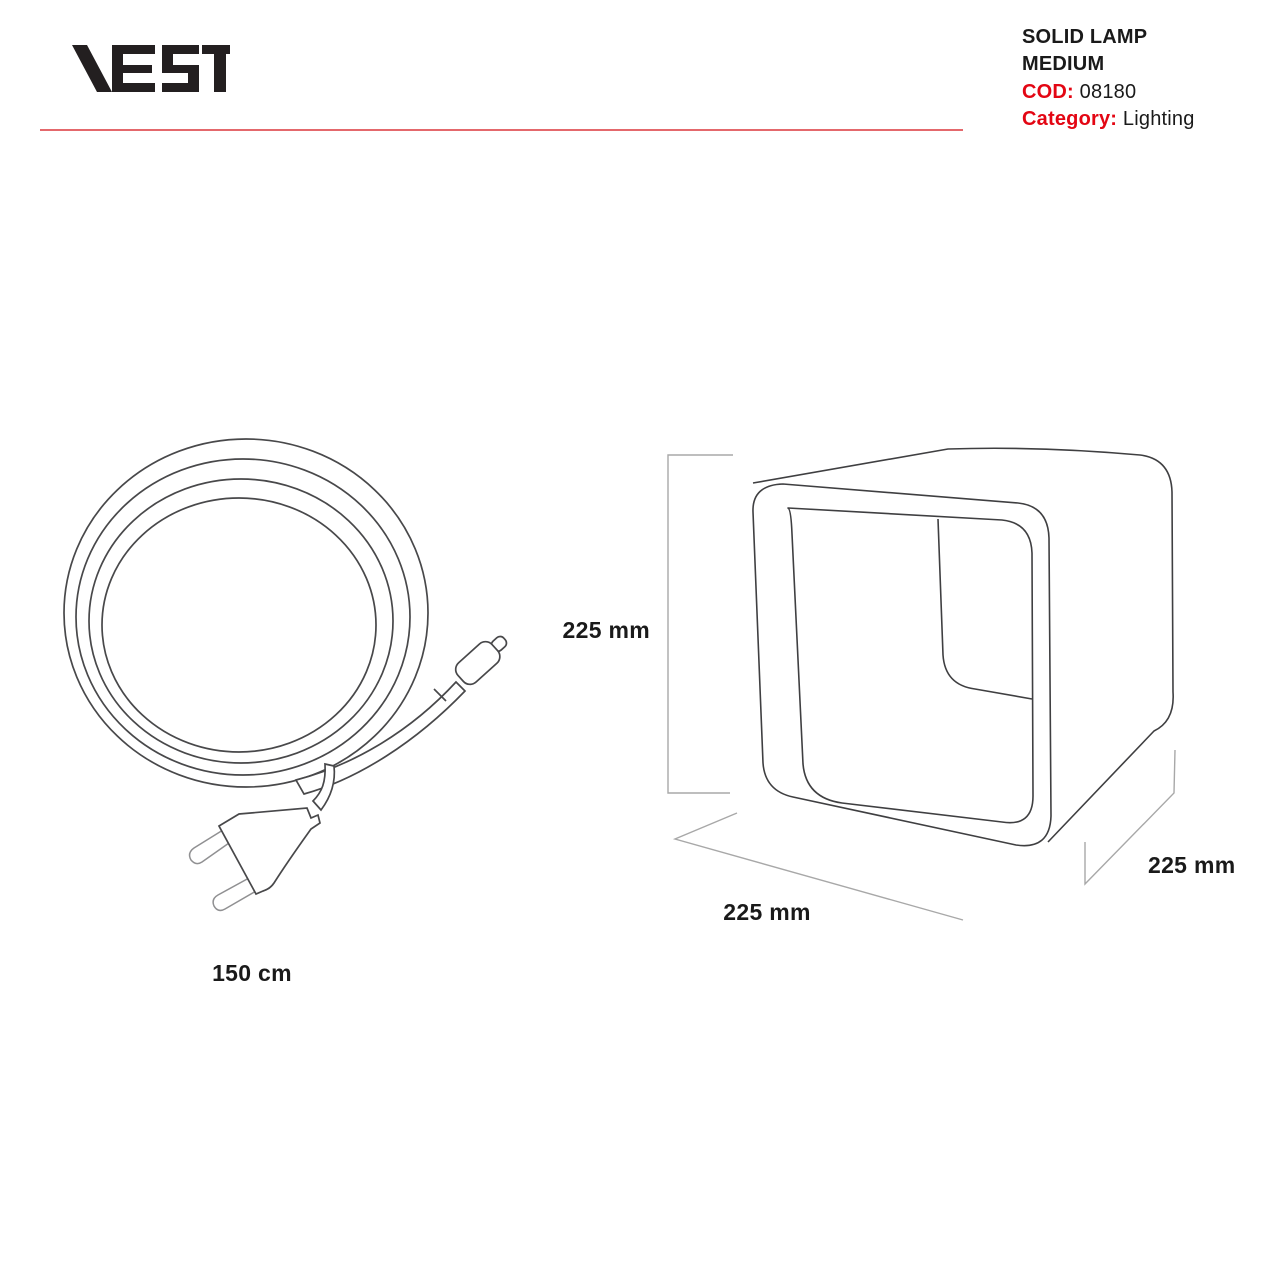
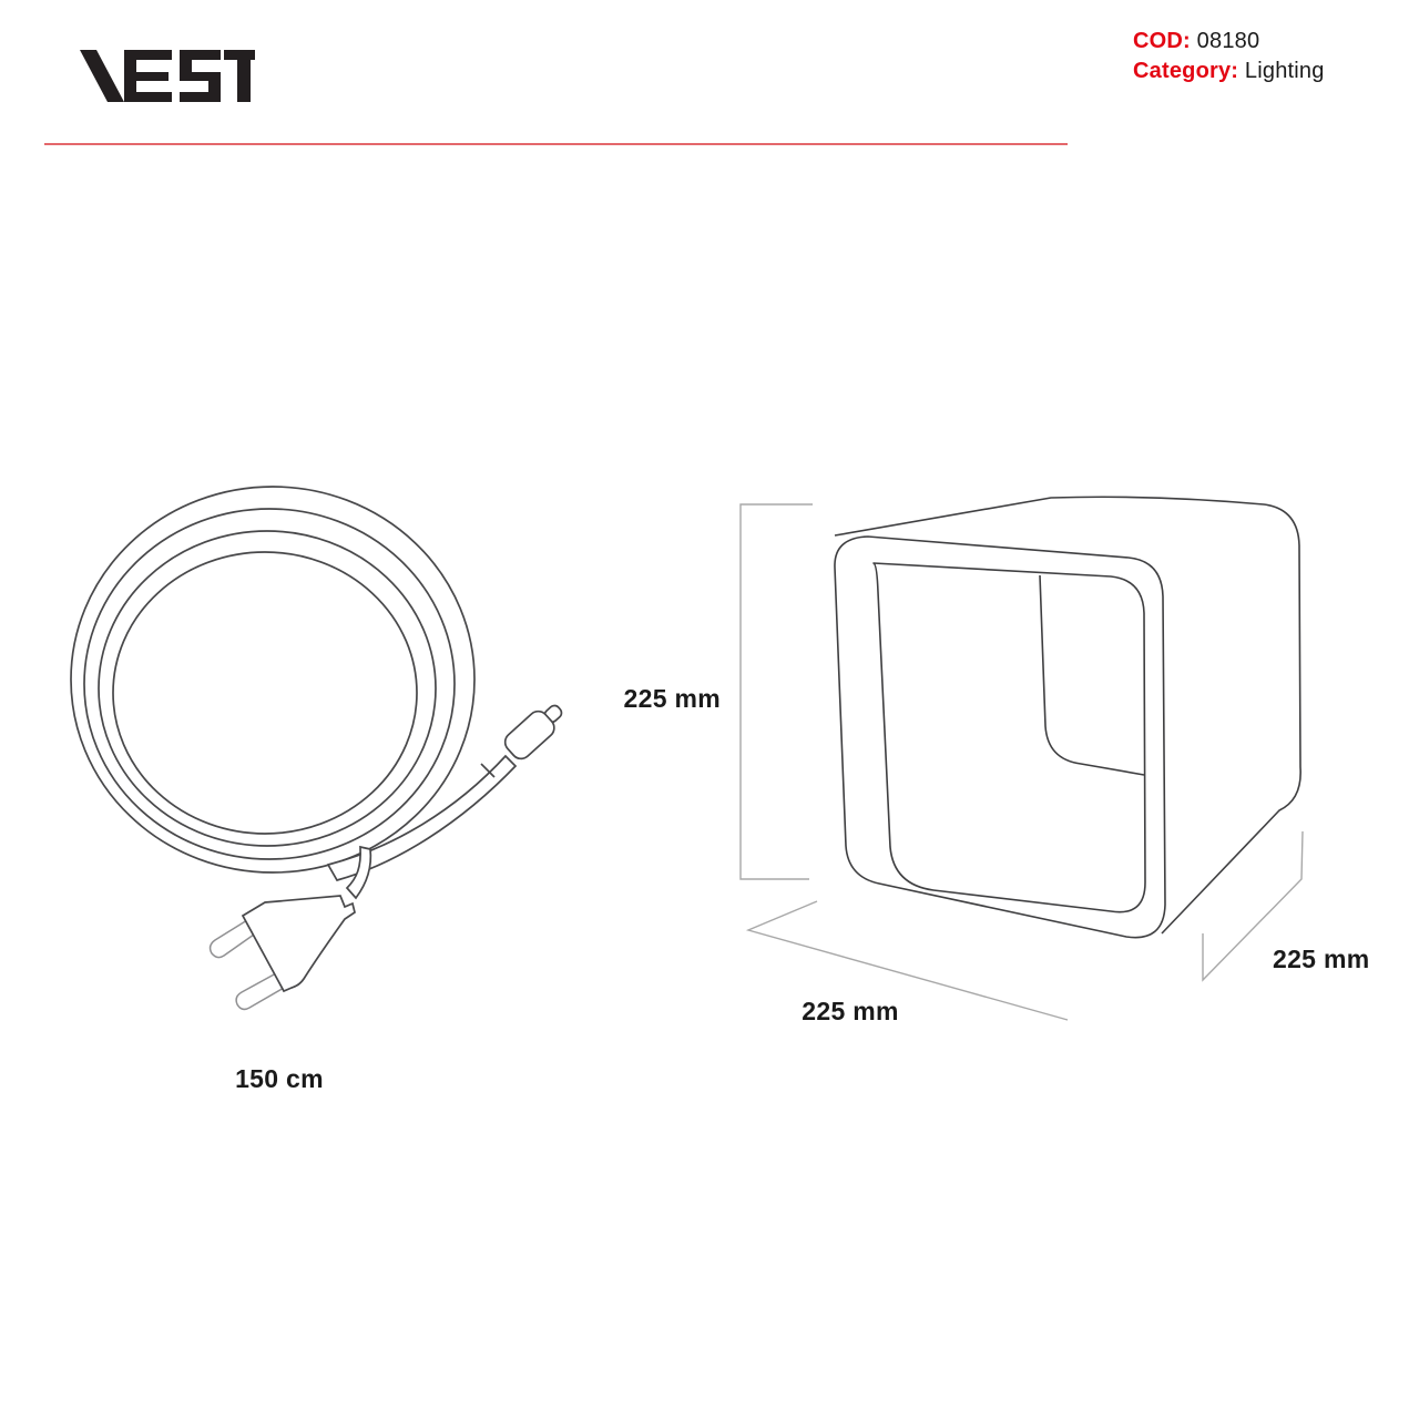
- SOLID LAMP
- MEDIUM
  COD: 08180
  Category: Lighting
  225 mm
  225 mm
  225 mm
  150 cm
